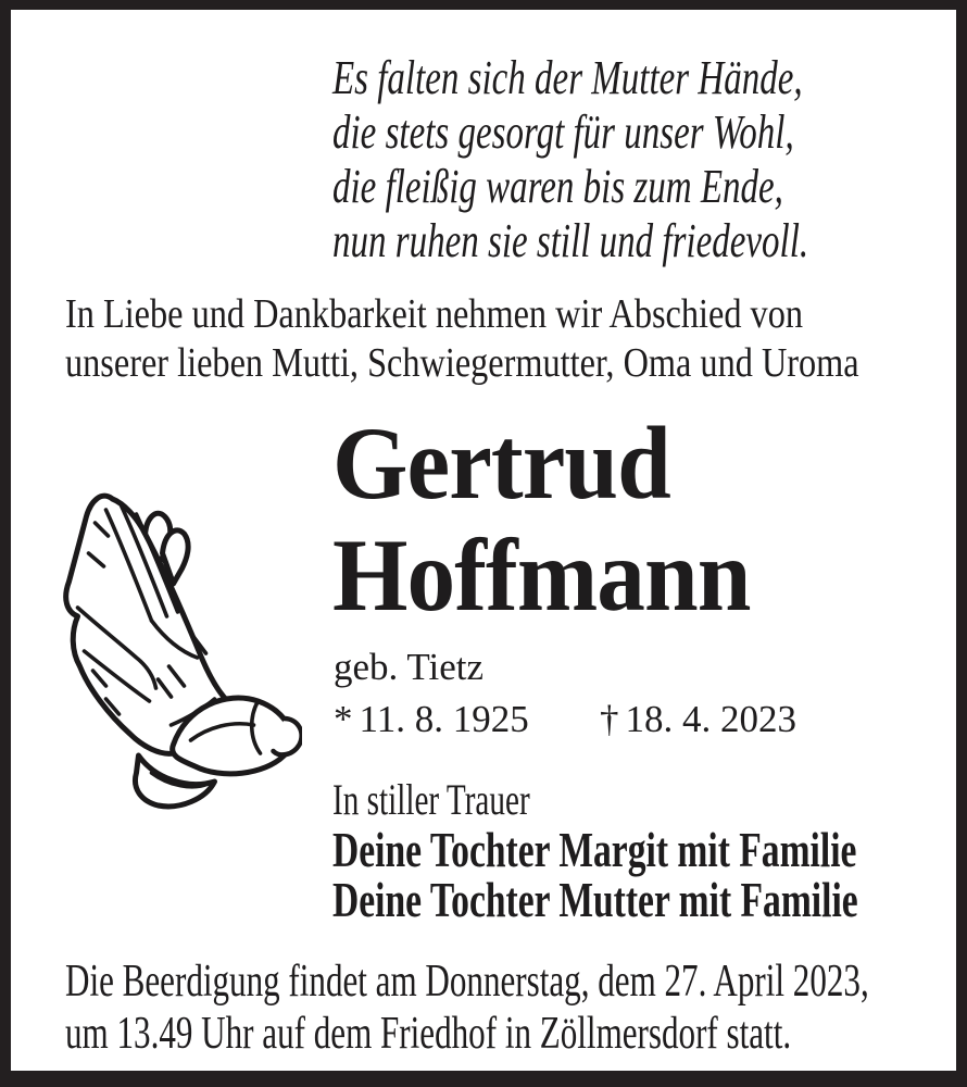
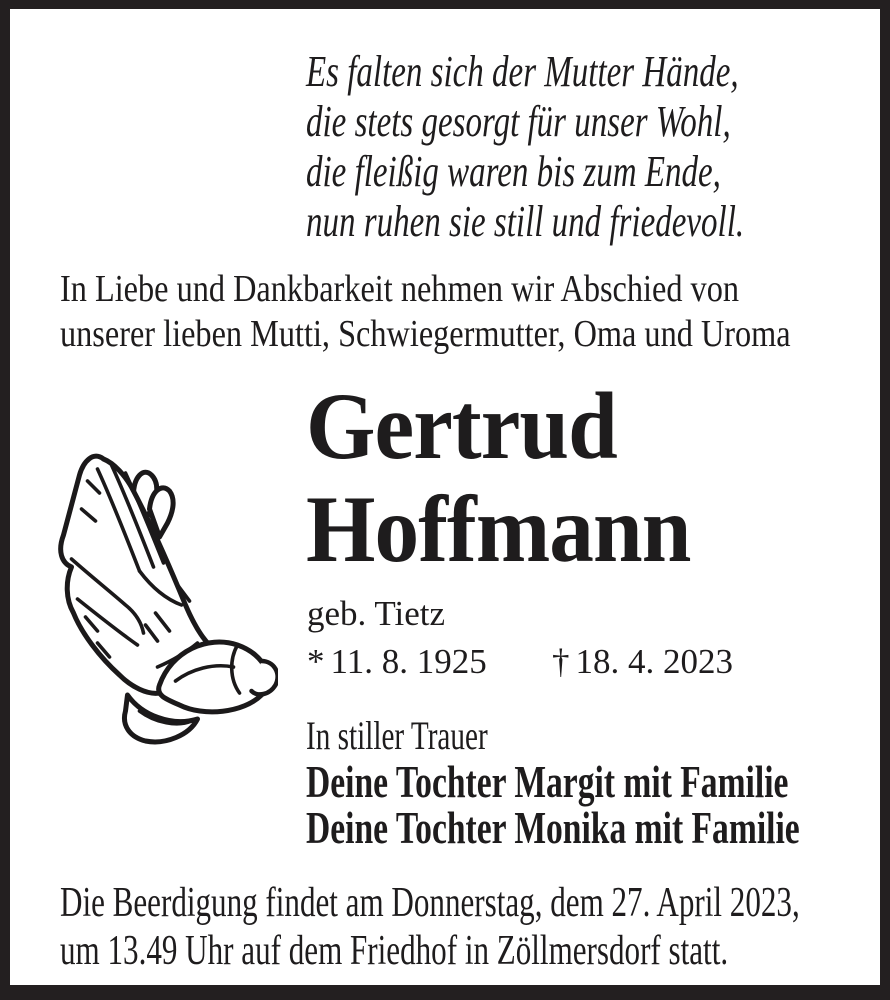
  Es falten sich der Mutter Hände,
  die stets gesorgt für unser Wohl,
  die fleißig waren bis zum Ende,
  nun ruhen sie still und friedevoll.
  In Liebe und Dankbarkeit nehmen wir Abschied von
  unserer lieben Mutti, Schwiegermutter, Oma und Uroma
  Gertrud
  Hoffmann
  geb. Tietz
  * 11. 8. 1925
  † 18. 4. 2023
  In stiller Trauer
  Deine Tochter Margit mit Familie
- Deine Tochter Mutter mit Familie
+ Deine Tochter Monika mit Familie
  Die Beerdigung findet am Donnerstag, dem 27. April 2023,
  um 13.49 Uhr auf dem Friedhof in Zöllmersdorf statt.
